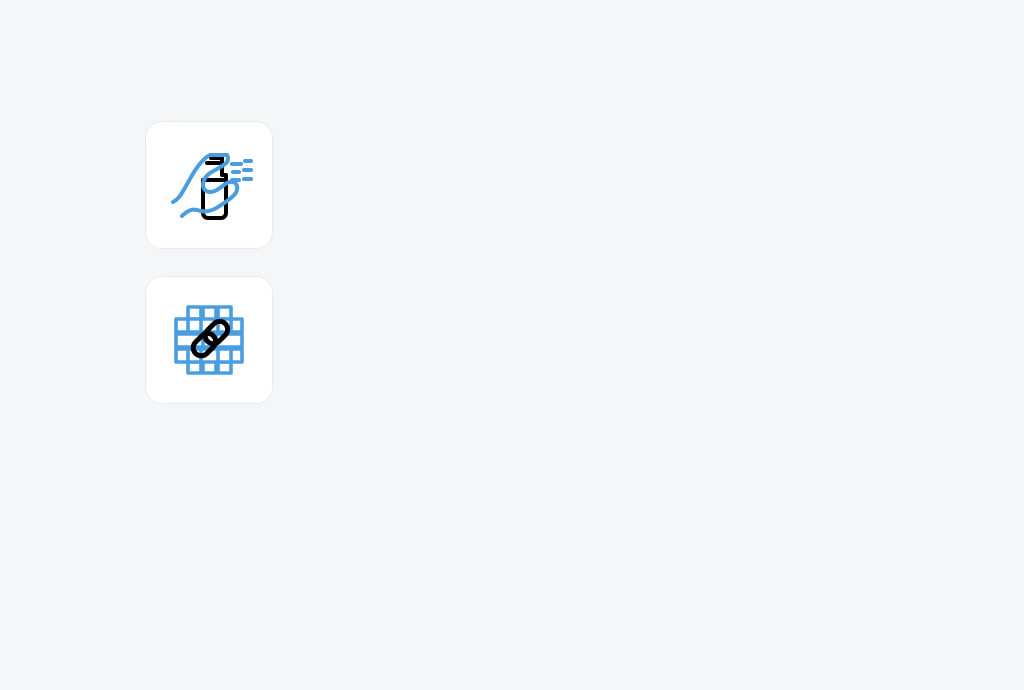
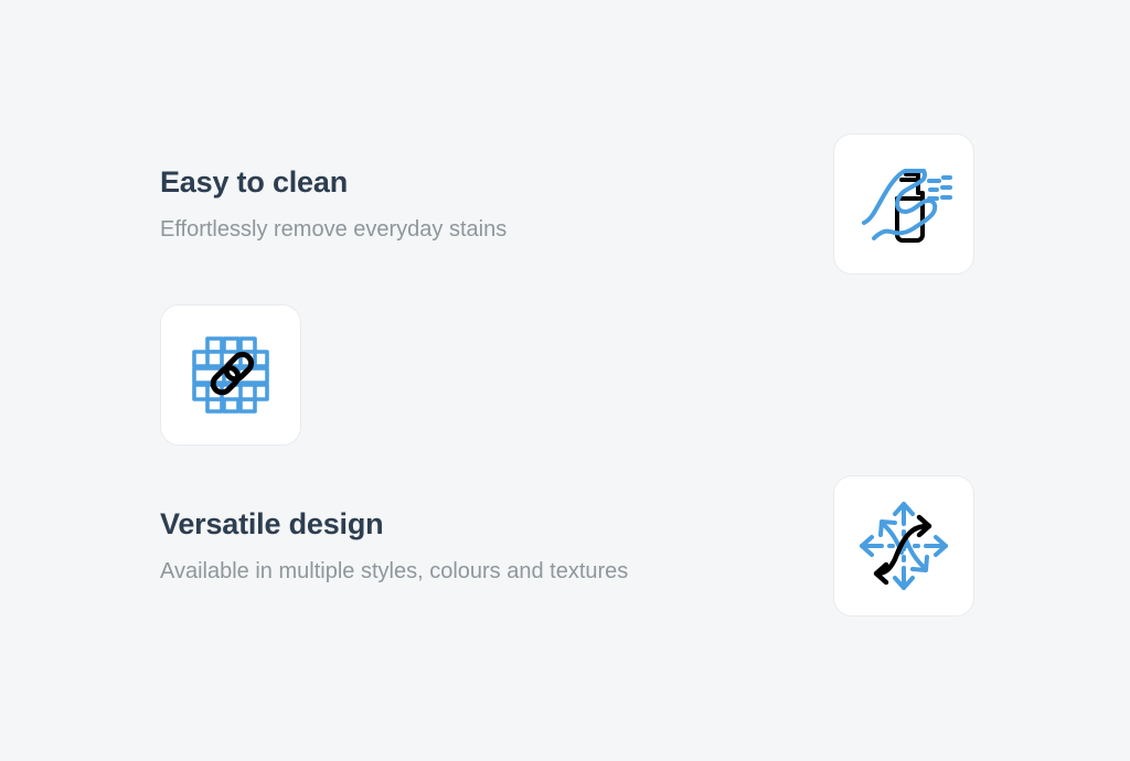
+ Easy to clean
+ Effortlessly remove everyday stains
+ Versatile design
+ Available in multiple styles, colours and textures
